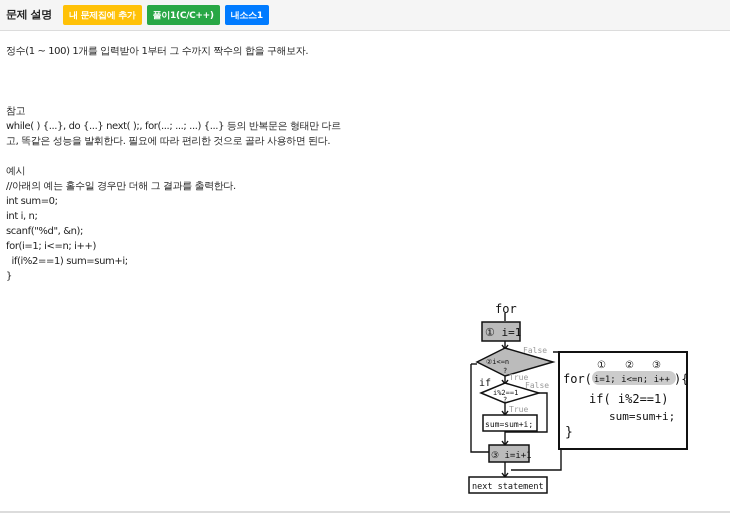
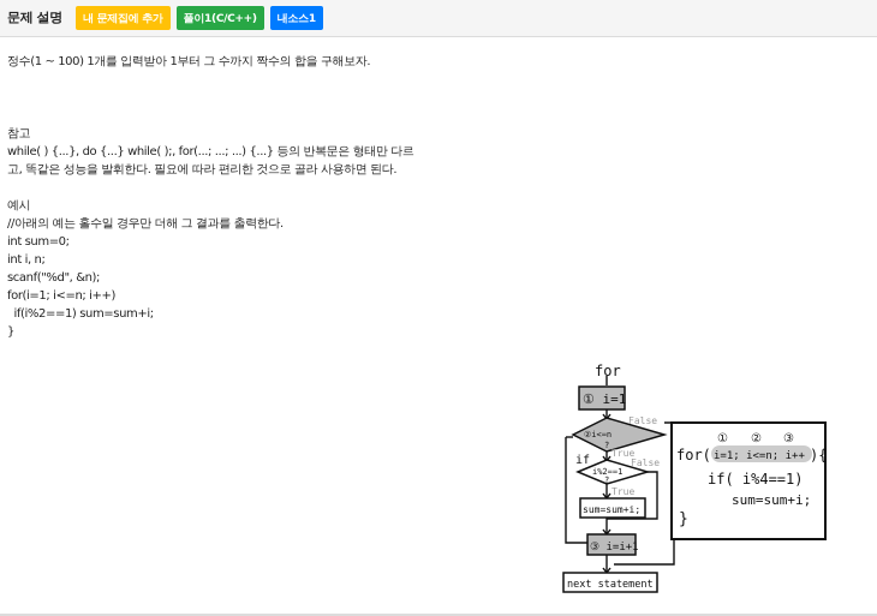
  문제 설명
  내 문제집에 추가
  풀이1(C/C++)
  내소스1
  정수(1 ~ 100) 1개를 입력받아 1부터 그 수까지 짝수의 합을 구해보자.
  참고
- while( ) {...}, do {...} next( );, for(...; ...; ...) {...} 등의 반복문은 형태만 다르
+ while( ) {...}, do {...} while( );, for(...; ...; ...) {...} 등의 반복문은 형태만 다르
  고, 똑같은 성능을 발휘한다. 필요에 따라 편리한 것으로 골라 사용하면 된다.
  예시
  //아래의 예는 홀수일 경우만 더해 그 결과를 출력한다.
  int sum=0;
  int i, n;
  scanf("%d", &n);
  for(i=1; i<=n; i++)
  if(i%2==1) sum=sum+i;
  }
  for
  ① i=1
  ②i<=n
  ?
  if
  i%2==1
  ?
  sum=sum+i;
  ③ i=i+1
  next statement
  False
  True
  False
  True
  ①
  ②
  ③
  for(
  i=1; i<=n; i++
  ){
- if( i%2==1)
+ if( i%4==1)
  sum=sum+i;
  }
